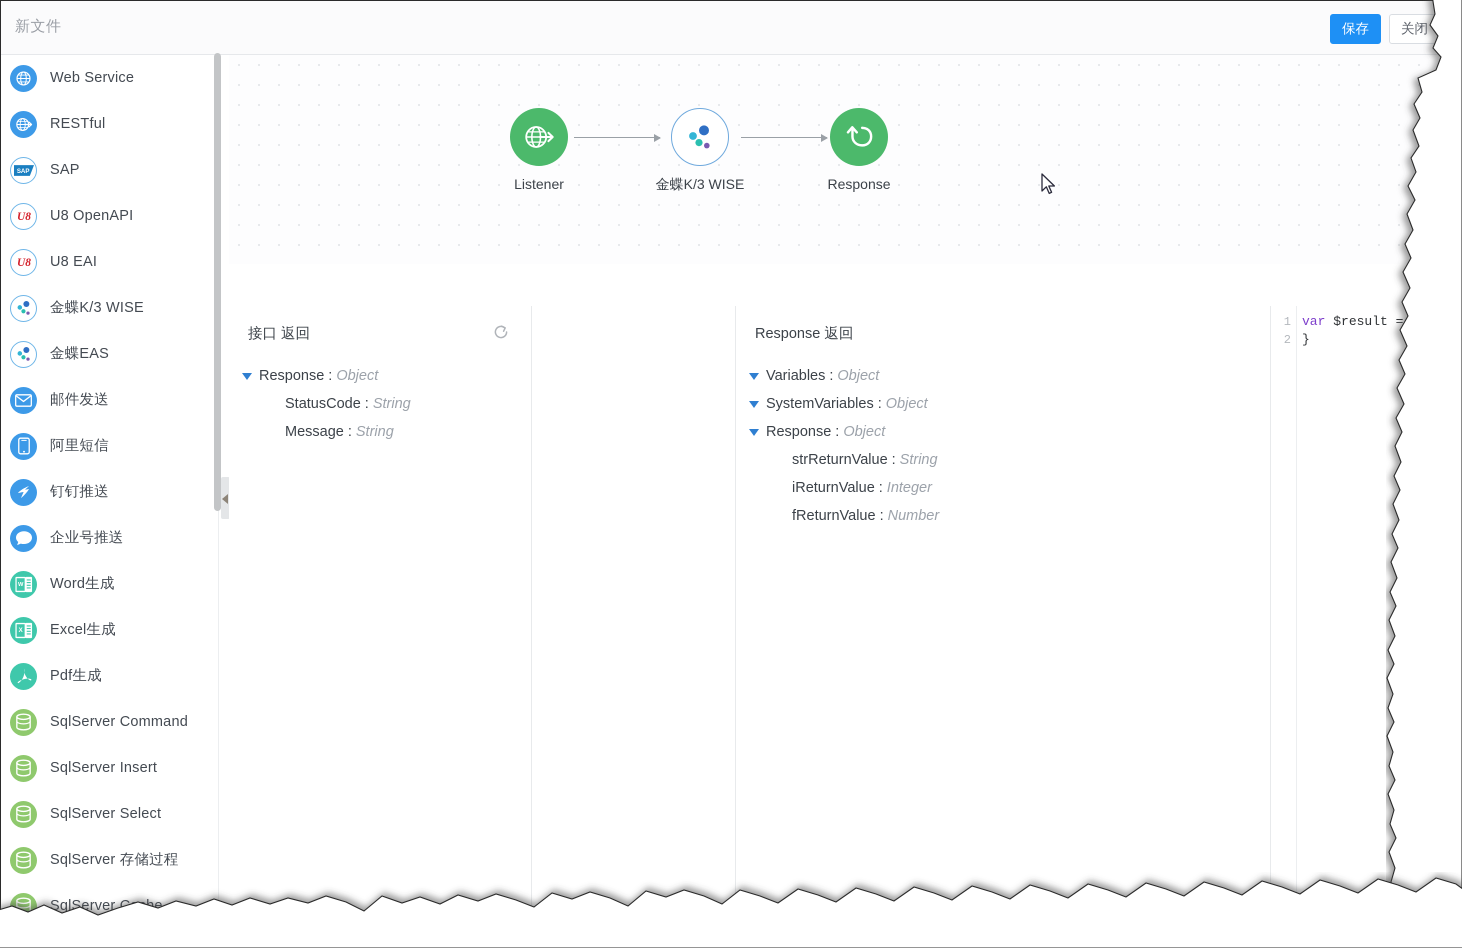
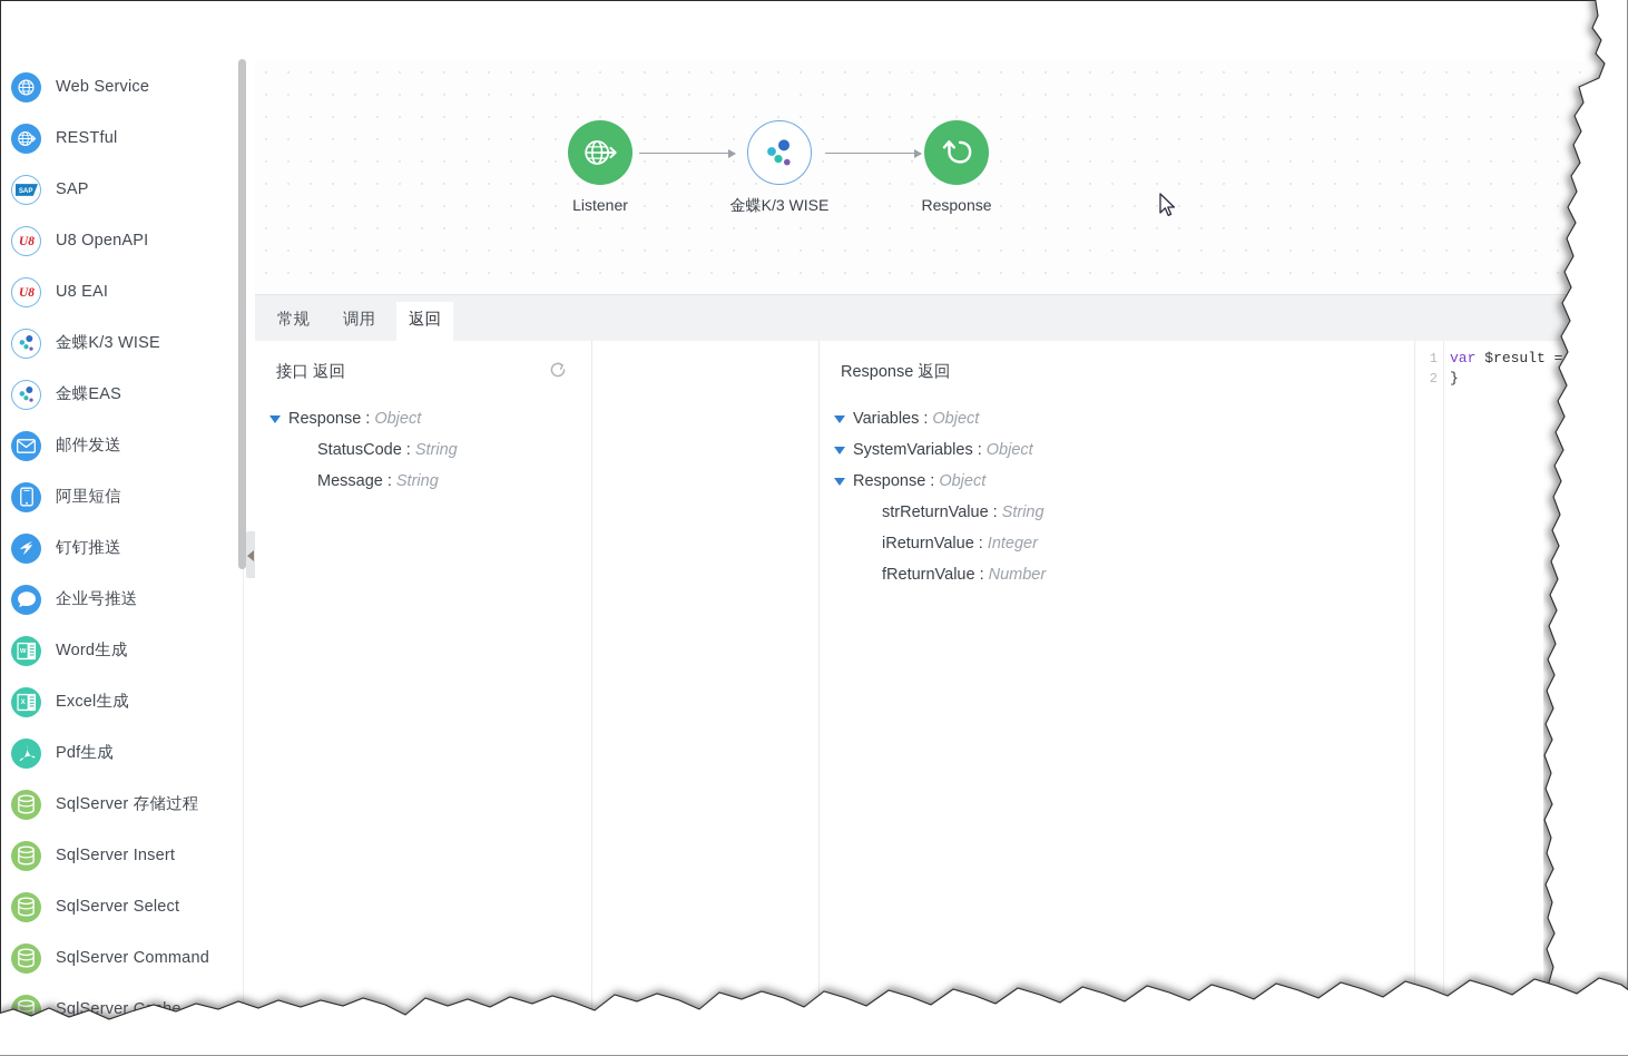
- 新文件
- 保存
- 关闭
  Web Service
  RESTful
  SAP
  U8
  U8 OpenAPI
  U8
  U8 EAI
  金蝶K/3 WISE
  金蝶EAS
  邮件发送
  阿里短信
  钉钉推送
  企业号推送
  Word生成
  Excel生成
  Pdf生成
- SqlServer Command
+ SqlServer 存储过程
  SqlServer Insert
  SqlServer Select
- SqlServer 存储过程
+ SqlServer Command
  SqlServere
  Listener
  金蝶K/3 WISE
  Response
+ 常规
+ 调用
+ 返回
  接口 返回
  Response
  :
  Object
  StatusCode
  :
  String
  Message
  :
  String
  Response 返回
  Variables
  :
  Object
  SystemVariables
  :
  Object
  Response
  :
  Object
  strReturnValue
  :
  String
  iReturnValue
  :
  Integer
  fReturnValue
  :
  Number
  1
  2
  var $result =
  }
